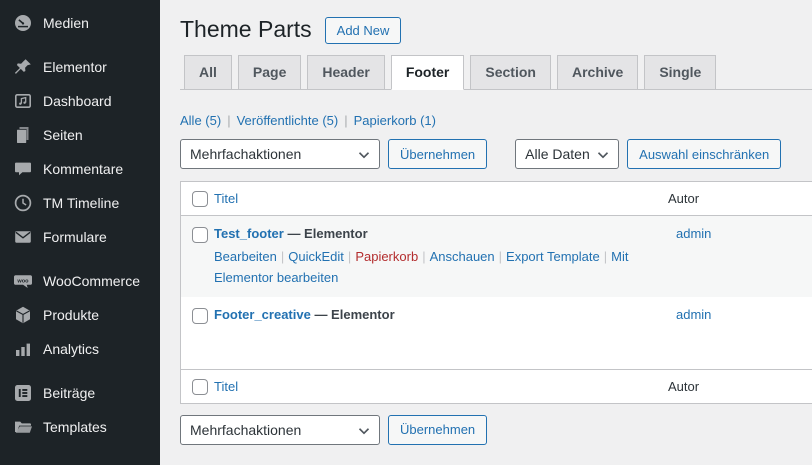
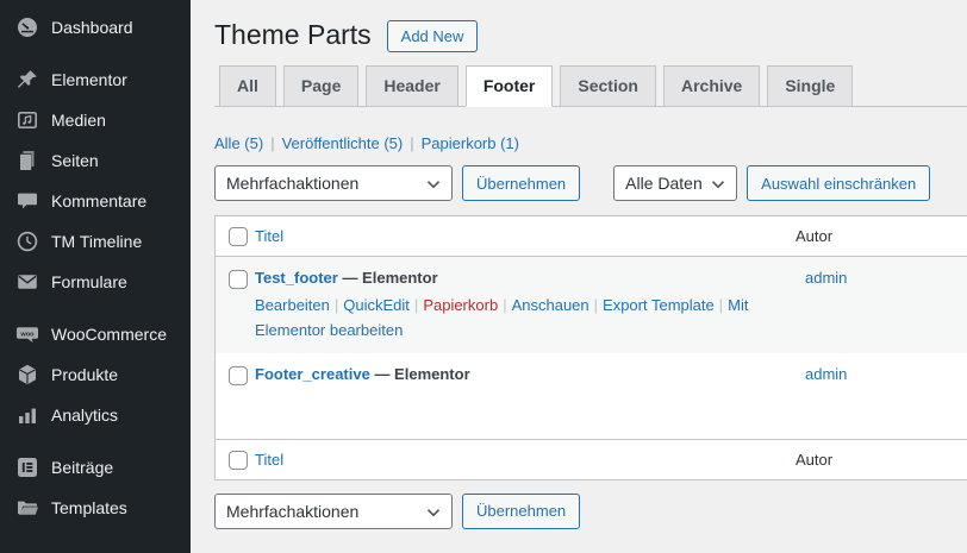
- Medien
+ Dashboard
  Elementor
- Dashboard
+ Medien
  Seiten
  Kommentare
  TM Timeline
  Formulare
  WooCommerce
  Produkte
  Analytics
  Beiträge
  Templates
  Theme Parts
  Add New
  All Page Header Footer Section Archive Single
  Alle (5) | Veröffentlichte (5) | Papierkorb (1)
  Mehrfachaktionen
  Übernehmen
  Alle Daten
  Auswahl einschränken
  Titel
  Autor
  Test_footer — Elementor
  Bearbeiten | QuickEdit | Papierkorb | Anschauen | Export Template | Mit Elementor bearbeiten
  admin
  Footer_creative — Elementor
  admin
  Titel
  Autor
  Mehrfachaktionen
  Übernehmen
